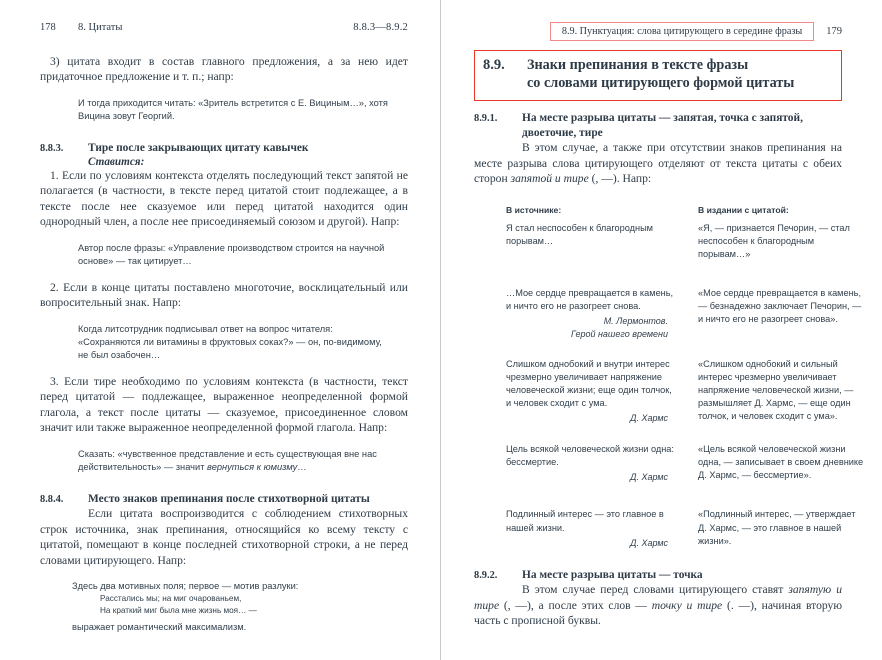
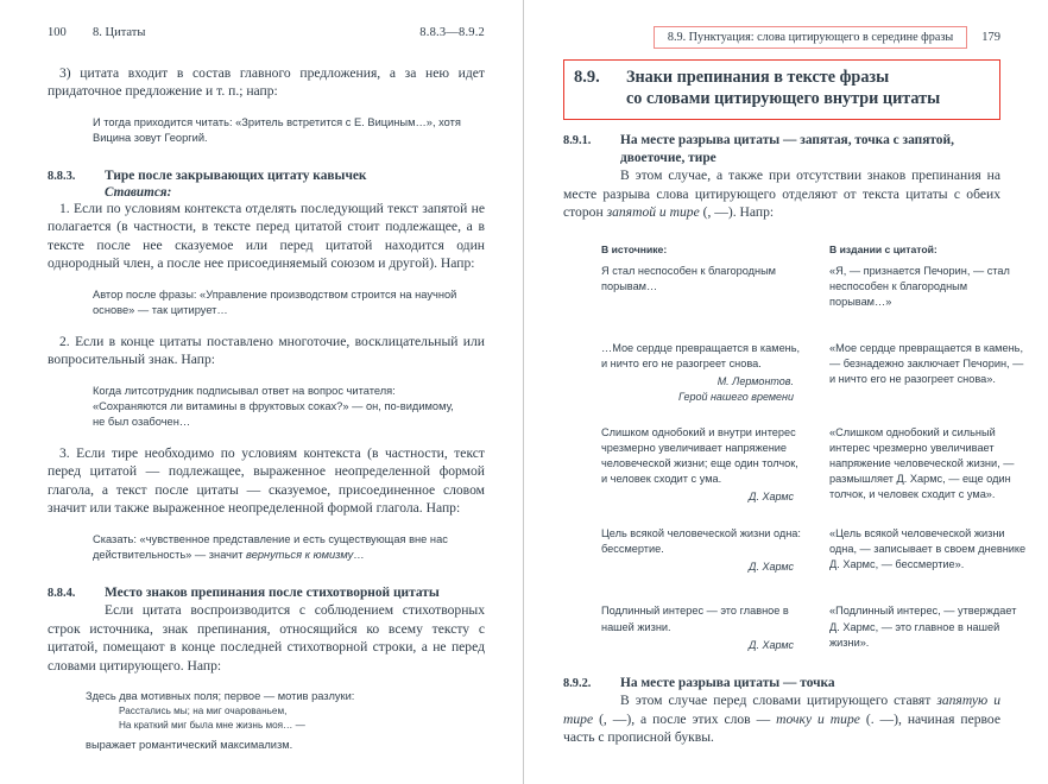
- 178
+ 100
  8. Цитаты
  8.8.3—8.9.2
  3) цитата входит в состав главного предложения, а за нею идет придаточное предложение и т. п.; напр:
  И тогда приходится читать: «Зритель встретится с Е. Вициным…», хотя Вицина зовут Георгий.
  8.8.3.
  Тире после закрывающих цитату кавычек
  Ставится:
  1. Если по условиям контекста отделять последующий текст запятой не полагается (в частности, в тексте перед цитатой стоит подлежащее, а в тексте после нее сказуемое или перед цитатой находится один однородный член, а после нее присоединяемый союзом и другой). Напр:
  Автор после фразы: «Управление производством строится на научной основе» — так цитирует…
  2. Если в конце цитаты поставлено многоточие, восклицательный или вопросительный знак. Напр:
  Когда литсотрудник подписывал ответ на вопрос читателя: «Сохраняются ли витамины в фруктовых соках?» — он, по-видимому, не был озабочен…
  3. Если тире необходимо по условиям контекста (в частности, текст перед цитатой — подлежащее, выраженное неопределенной формой глагола, а текст после цитаты — сказуемое, присоединенное словом значит или также выраженное неопределенной формой глагола. Напр:
  Сказать: «чувственное представление и есть существующая вне нас действительность» — значит вернуться к юмизму…
  8.8.4.
  Место знаков препинания после стихотворной цитаты
  Если цитата воспроизводится с соблюдением стихотворных строк источника, знак препинания, относящийся ко всему тексту с цитатой, помещают в конце последней стихотворной строки, а не перед словами цитирующего. Напр:
  Здесь два мотивных поля; первое — мотив разлуки:
  Расстались мы; на миг очарованьем,
  На краткий миг была мне жизнь моя… —
  выражает романтический максимализм.
  8.9. Пунктуация: слова цитирующего в середине фразы
  179
  8.9.
  Знаки препинания в тексте фразы
- со словами цитирующего формой цитаты
+ со словами цитирующего внутри цитаты
  8.9.1.
  На месте разрыва цитаты — запятая, точка с запятой,
  двоеточие, тире
  В этом случае, а также при отсутствии знаков препинания на месте разрыва слова цитирующего отделяют от текста цитаты с обеих сторон запятой и тире (, —). Напр:
  В источнике:
  В издании с цитатой:
  Я стал неспособен к благородным порывам…
  «Я, — признается Печорин, — стал неспособен к благородным порывам…»
  …Мое сердце превращается в камень, и ничто его не разогреет снова.
  М. Лермонтов.
  Герой нашего времени
  «Мое сердце превращается в камень, — безнадежно заключает Печорин, — и ничто его не разогреет снова».
  Слишком однобокий и внутри интерес чрезмерно увеличивает напряжение человеческой жизни; еще один толчок, и человек сходит с ума.
  Д. Хармс
  «Слишком однобокий и сильный интерес чрезмерно увеличивает напряжение человеческой жизни, — размышляет Д. Хармс, — еще один толчок, и человек сходит с ума».
  Цель всякой человеческой жизни одна: бессмертие.
  Д. Хармс
  «Цель всякой человеческой жизни одна, — записывает в своем дневнике Д. Хармс, — бессмертие».
  Подлинный интерес — это главное в нашей жизни.
  Д. Хармс
  «Подлинный интерес, — утверждает Д. Хармс, — это главное в нашей жизни».
  8.9.2.
  На месте разрыва цитаты — точка
- В этом случае перед словами цитирующего ставят запятую и тире (, —), а после этих слов — точку и тире (. —), начиная вторую часть с прописной буквы.
+ В этом случае перед словами цитирующего ставят запятую и тире (, —), а после этих слов — точку и тире (. —), начиная первое часть с прописной буквы.
